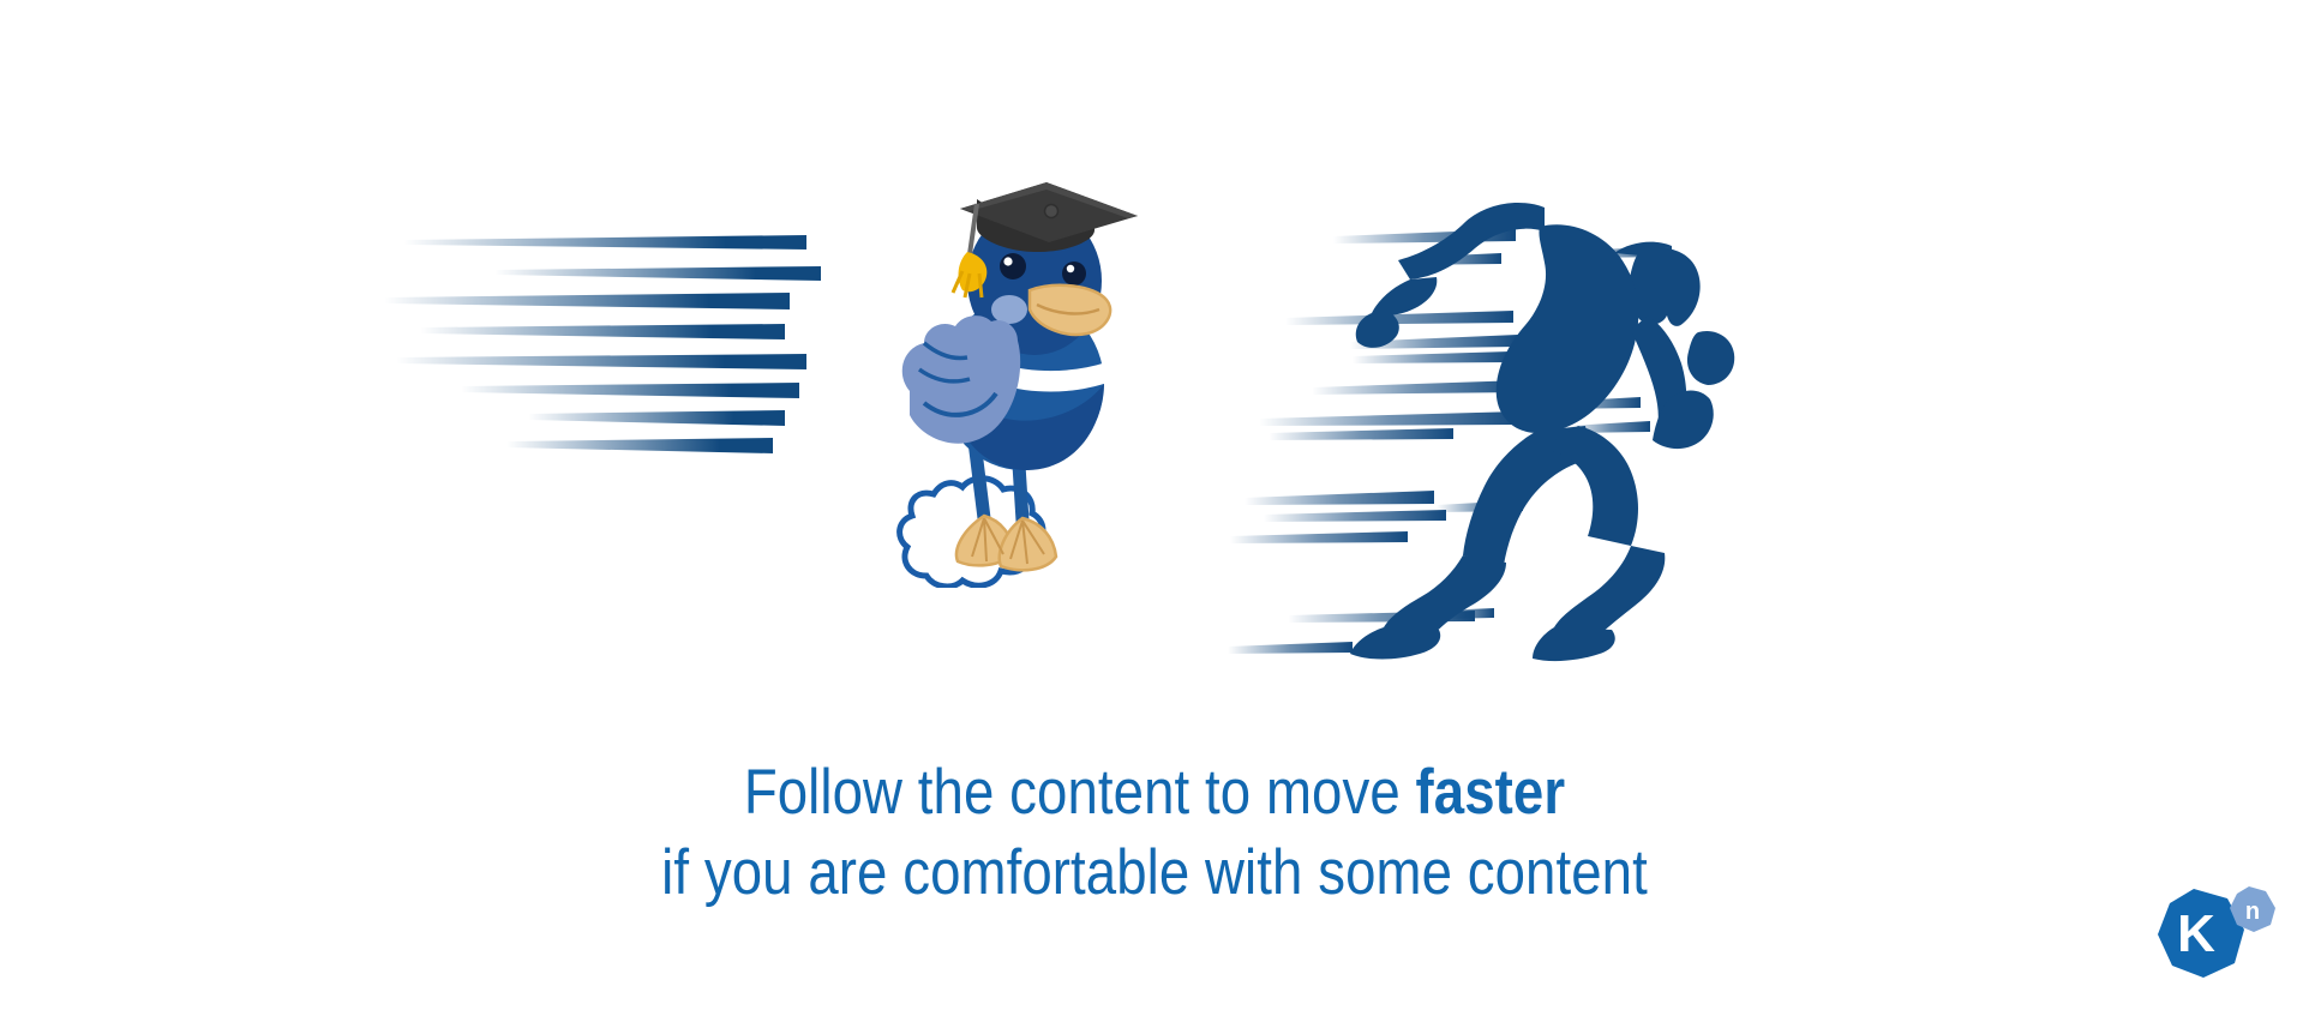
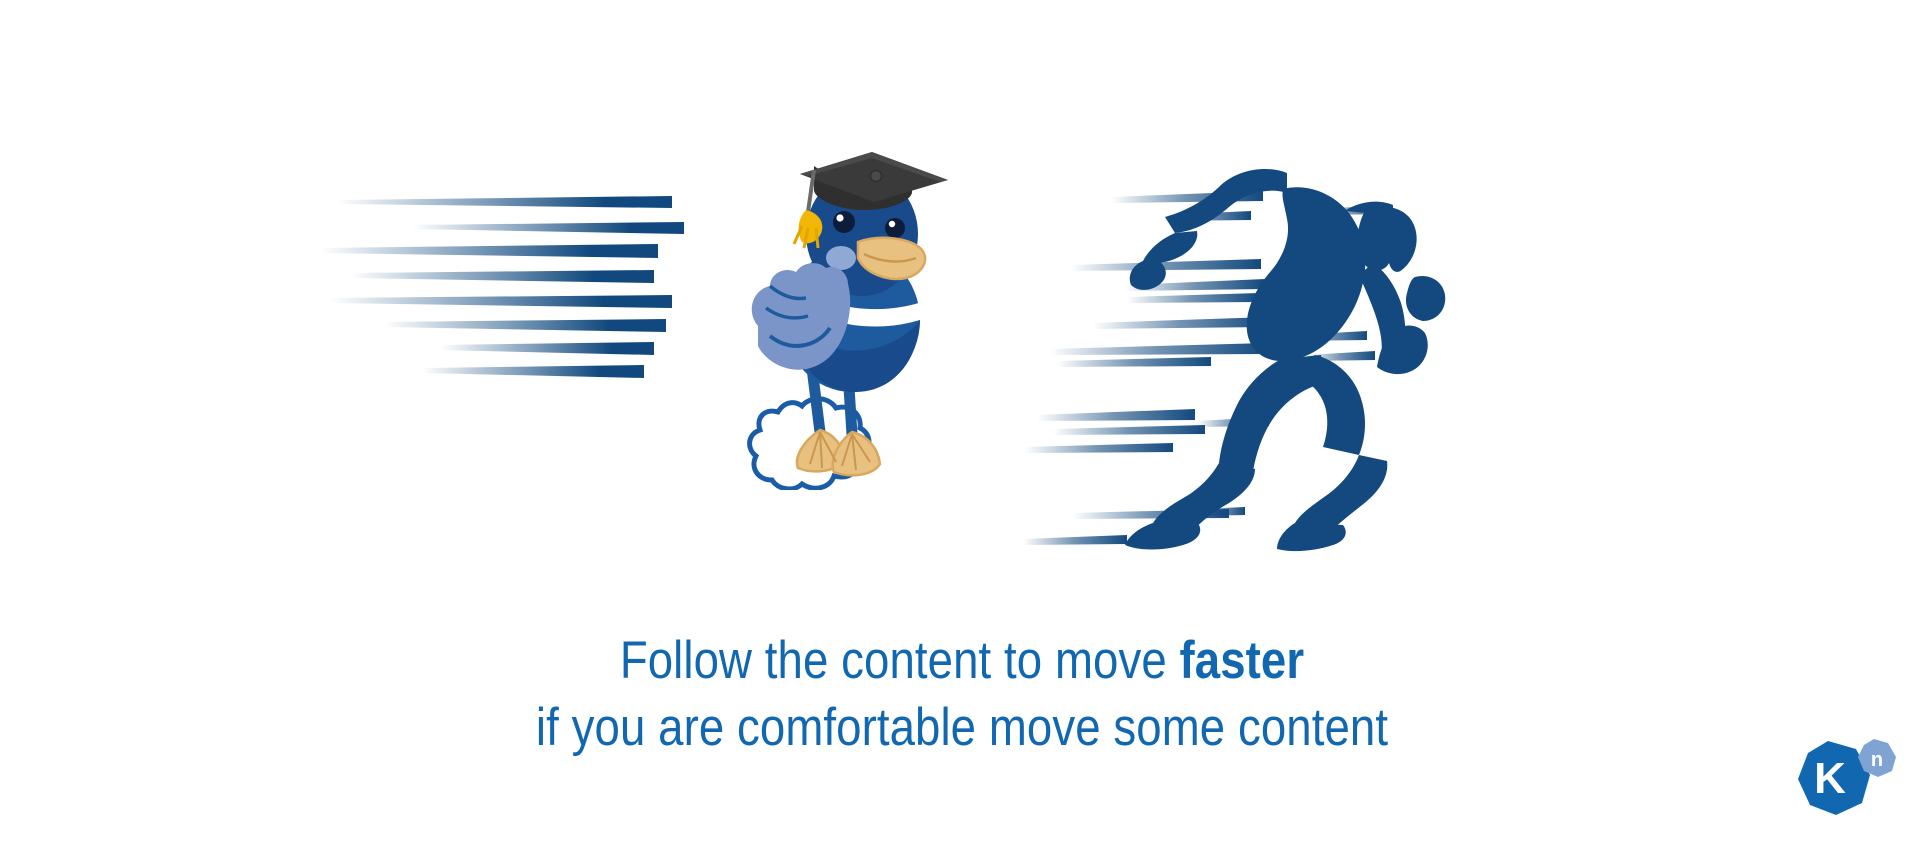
  Follow the content to move faster
- if you are comfortable with some content
+ if you are comfortable move some content
  K
  n
